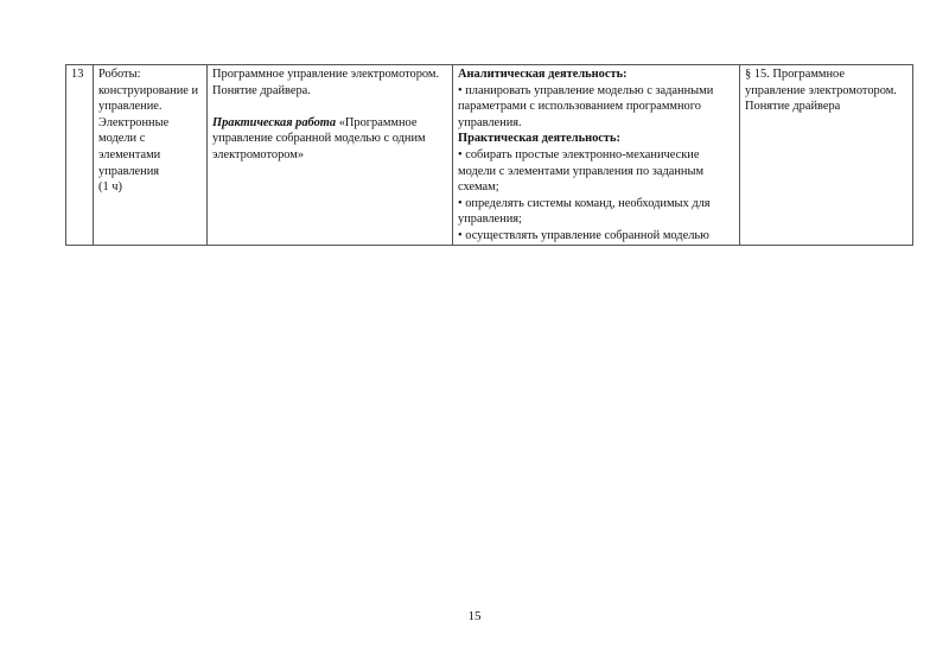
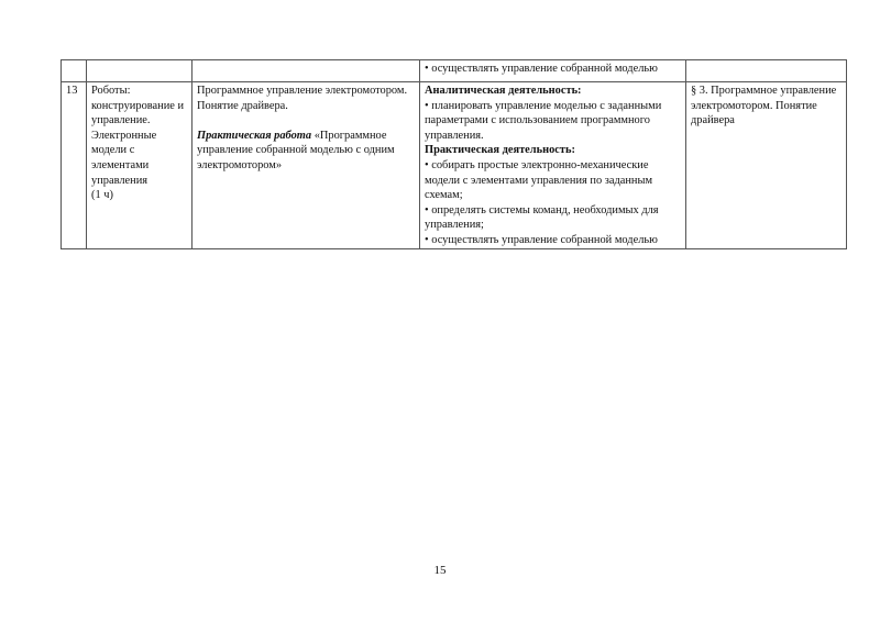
+ 			• осуществлять управление собранной моделью
- 13	Роботы: конструирование и управление. Электронные модели с элементами управления (1 ч)	Программное управление электромотором. Понятие драйвера. Практическая работа «Программное управление собранной моделью с одним электромотором»	Аналитическая деятельность: • планировать управление моделью с заданными параметрами с использованием программного управления. Практическая деятельность: • собирать простые электронно-механические модели с элементами управления по заданным схемам; • определять системы команд, необходимых для управления; • осуществлять управление собранной моделью	§ 15. Программное управление электромотором. Понятие драйвера
+ 13	Роботы: конструирование и управление. Электронные модели с элементами управления (1 ч)	Программное управление электромотором. Понятие драйвера. Практическая работа «Программное управление собранной моделью с одним электромотором»	Аналитическая деятельность: • планировать управление моделью с заданными параметрами с использованием программного управления. Практическая деятельность: • собирать простые электронно-механические модели с элементами управления по заданным схемам; • определять системы команд, необходимых для управления; • осуществлять управление собранной моделью	§ 3. Программное управление электромотором. Понятие драйвера
  15
